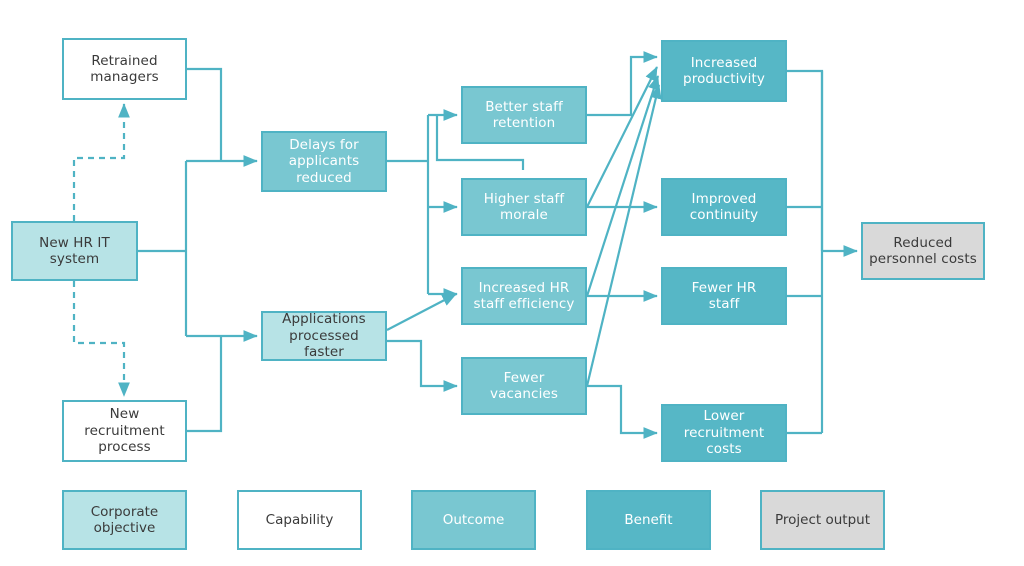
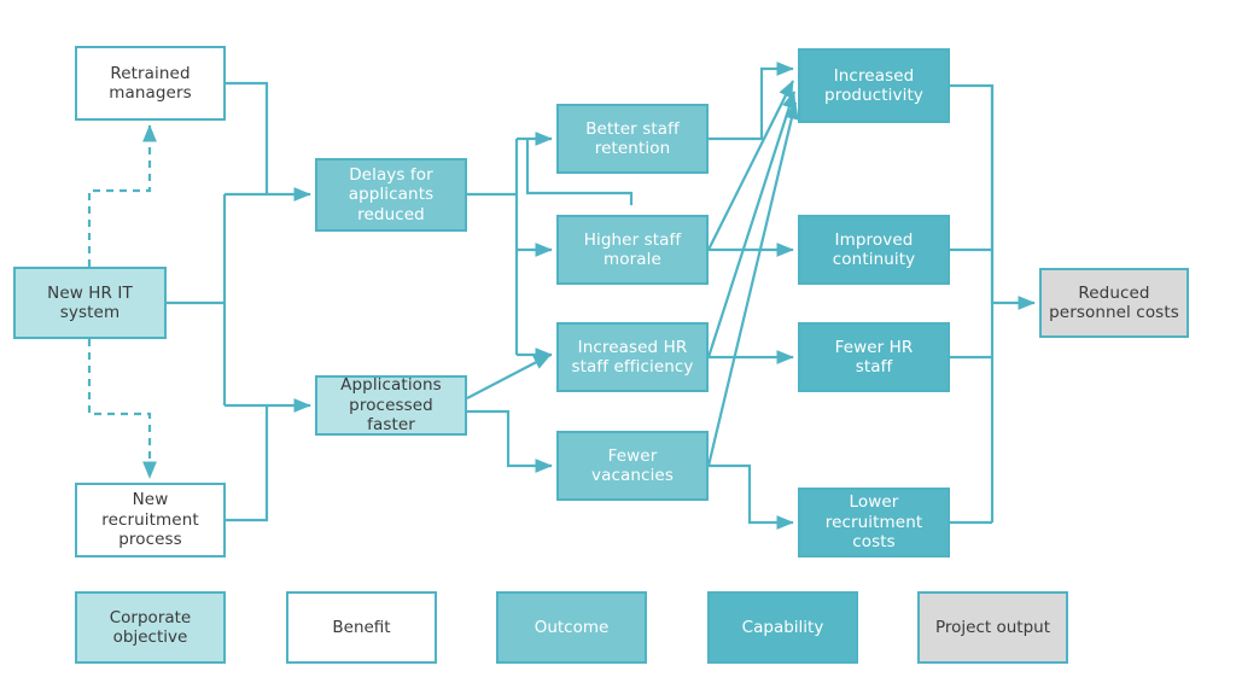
  Retrained
  managers
  New HR IT
  system
  New
  recruitment
  process
  Delays for
  applicants
  reduced
  Applications
  processed faster
  Better staff
  retention
  Higher staff
  morale
  Increased HR
  staff efficiency
  Fewer
  vacancies
  Increased
  productivity
  Improved
  continuity
  Fewer HR
  staff
  Lower
  recruitment costs
  Reduced
  personnel costs
  Corporate objective
- Capability
+ Benefit
  Outcome
- Benefit
+ Capability
  Project output
